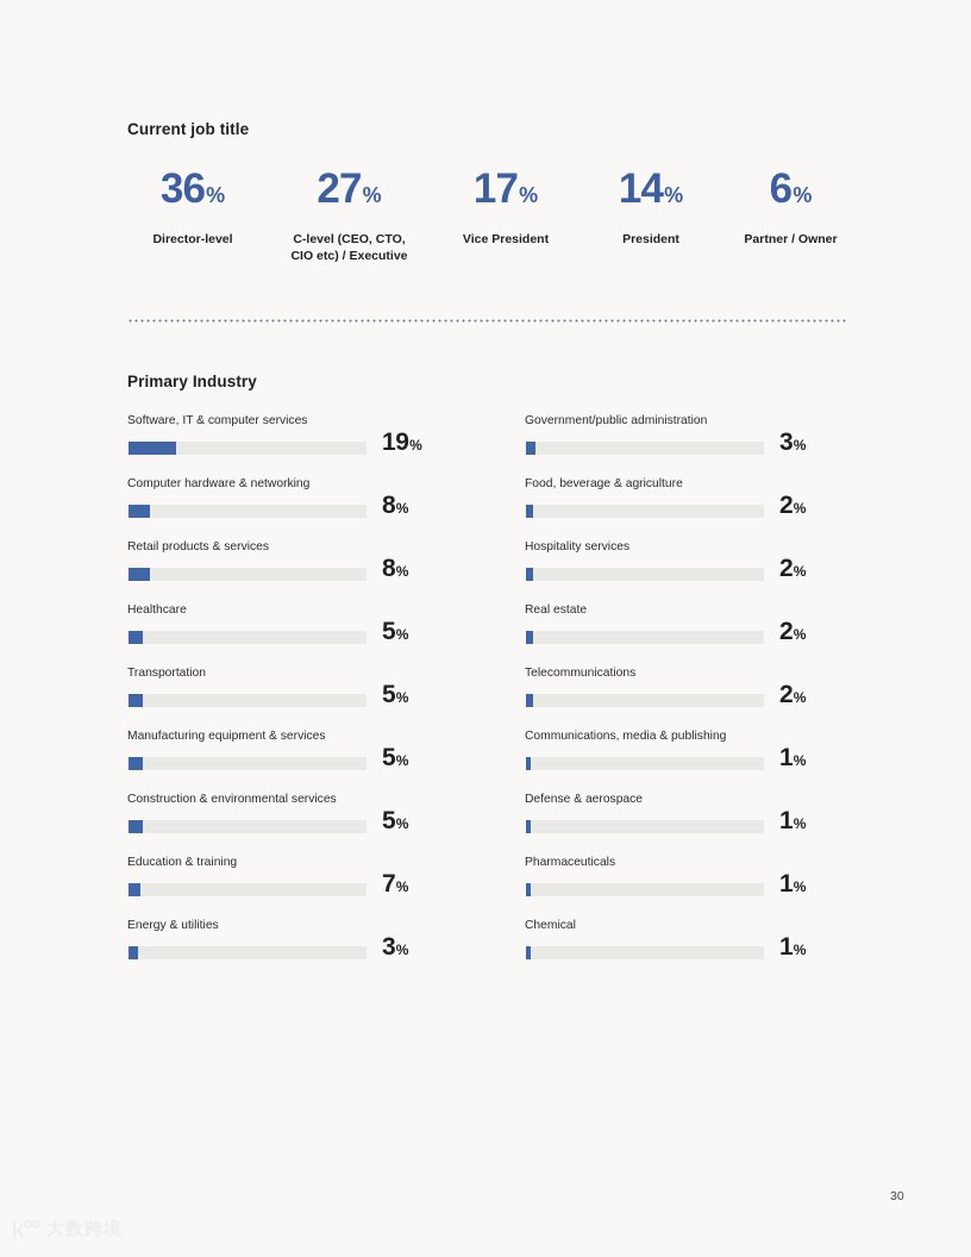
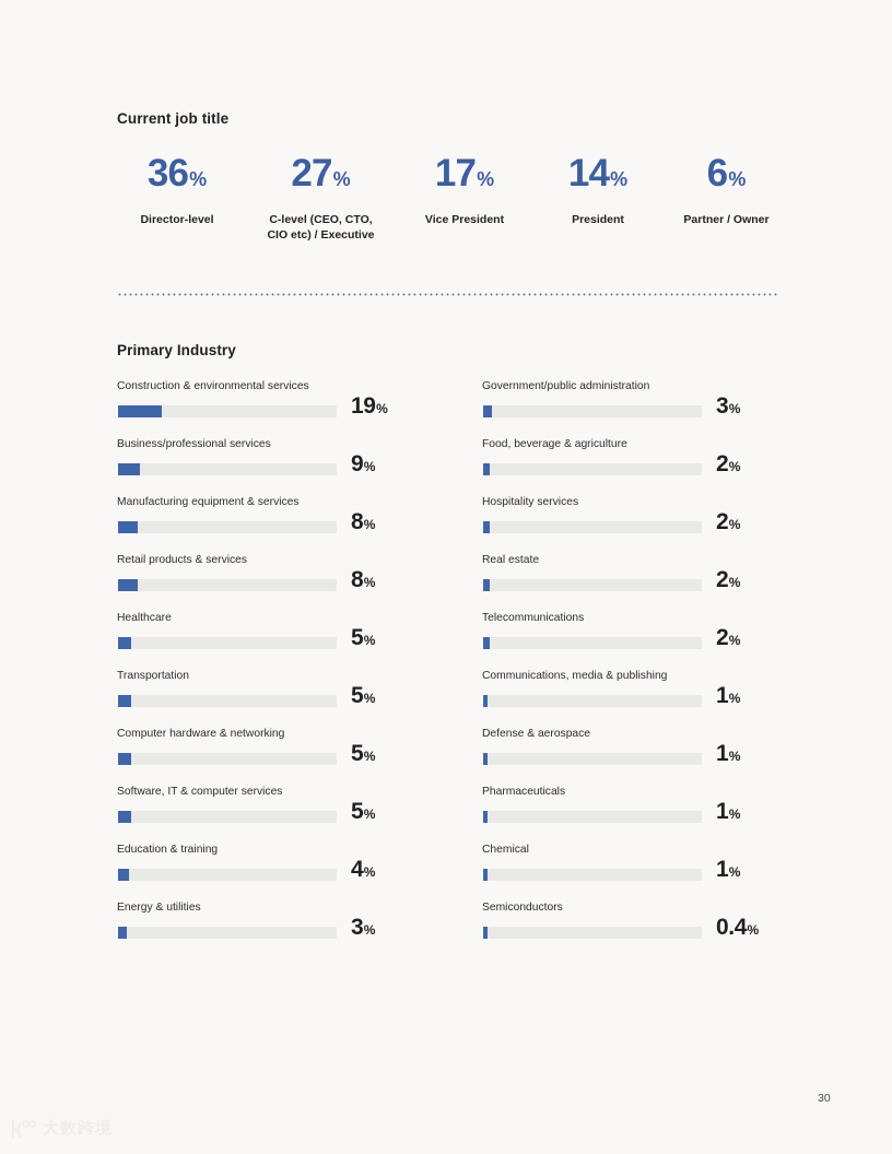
  Current job title
  36%
  Director-level
  27%
  C-level (CEO, CTO,
  CIO etc) / Executive
  17%
  Vice President
  14%
  President
  6%
  Partner / Owner
  Primary Industry
- Software, IT & computer services
+ Construction & environmental services
  19%
+ Business/professional services
+ 9%
- Computer hardware & networking
+ Manufacturing equipment & services
  8%
  Retail products & services
  8%
  Healthcare
  5%
  Transportation
  5%
- Manufacturing equipment & services
+ Computer hardware & networking
  5%
- Construction & environmental services
+ Software, IT & computer services
  5%
  Education & training
- 7%
+ 4%
  Energy & utilities
  3%
  Government/public administration
  3%
  Food, beverage & agriculture
  2%
  Hospitality services
  2%
  Real estate
  2%
  Telecommunications
  2%
  Communications, media & publishing
  1%
  Defense & aerospace
  1%
  Pharmaceuticals
  1%
  Chemical
  1%
+ Semiconductors
+ 0.4%
  30
